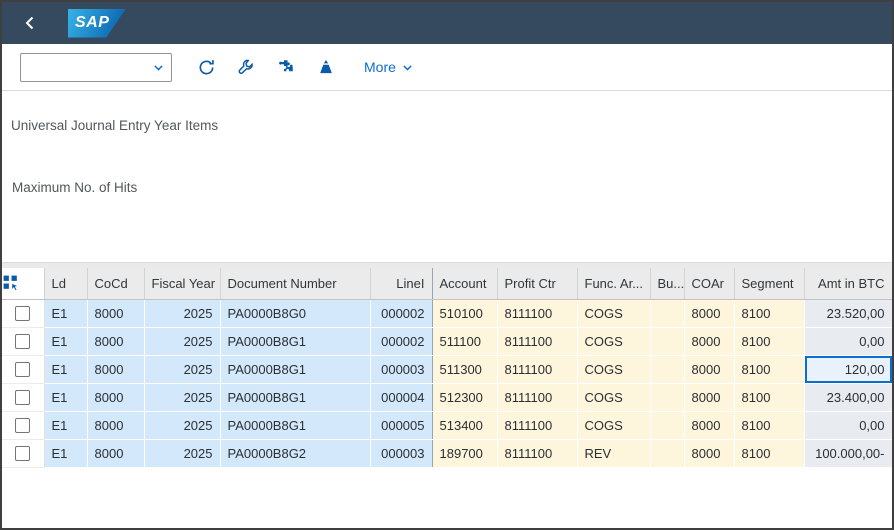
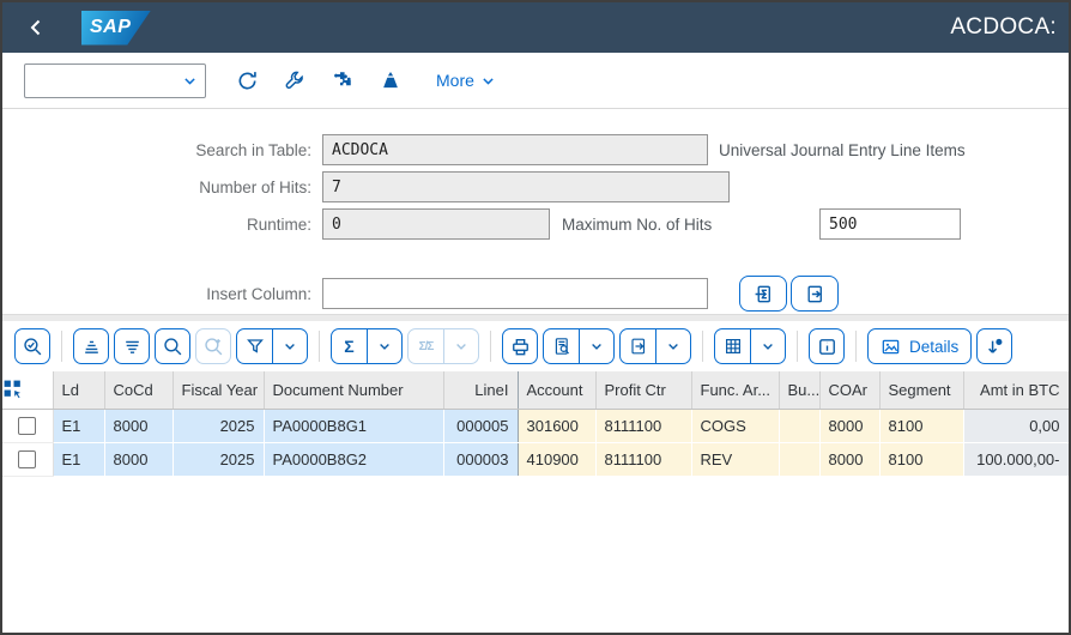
  SAP
+ ACDOCA:
  More
+ Search in Table:
+ ACDOCA
- Universal Journal Entry Year Items
+ Universal Journal Entry Line Items
+ Number of Hits:
+ 7
+ Runtime:
+ 0
  Maximum No. of Hits
+ 500
+ Insert Column:
+ Σ
+ Σ/Σ
+ Details
  	Ld	CoCd	Fiscal Year	Document Number	LineI	Account	Profit Ctr	Func. Ar...	Bu...	COAr	Segment	Amt in BTC
- 	E1	8000	2025	PA0000B8G0	000002	510100	8111100	COGS		8000	8100	23.520,00
- 	E1	8000	2025	PA0000B8G1	000002	511100	8111100	COGS		8000	8100	0,00
- 	E1	8000	2025	PA0000B8G1	000003	511300	8111100	COGS		8000	8100	120,00
- 	E1	8000	2025	PA0000B8G1	000004	512300	8111100	COGS		8000	8100	23.400,00
- 	E1	8000	2025	PA0000B8G1	000005	513400	8111100	COGS		8000	8100	0,00
+ 	E1	8000	2025	PA0000B8G1	000005	301600	8111100	COGS		8000	8100	0,00
- 	E1	8000	2025	PA0000B8G2	000003	189700	8111100	REV		8000	8100	100.000,00-
+ 	E1	8000	2025	PA0000B8G2	000003	410900	8111100	REV		8000	8100	100.000,00-
